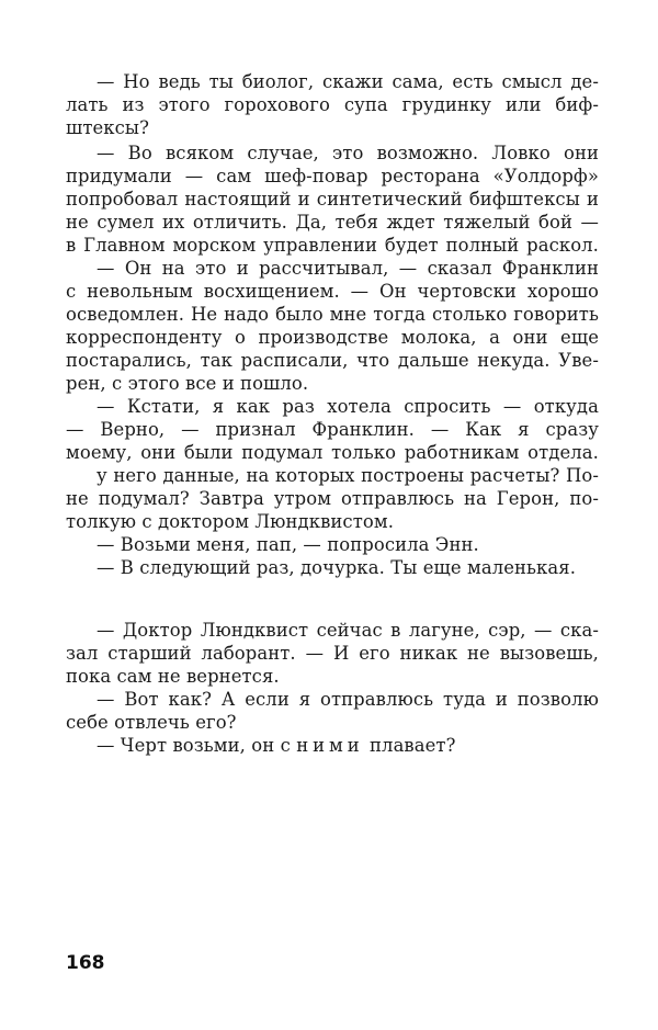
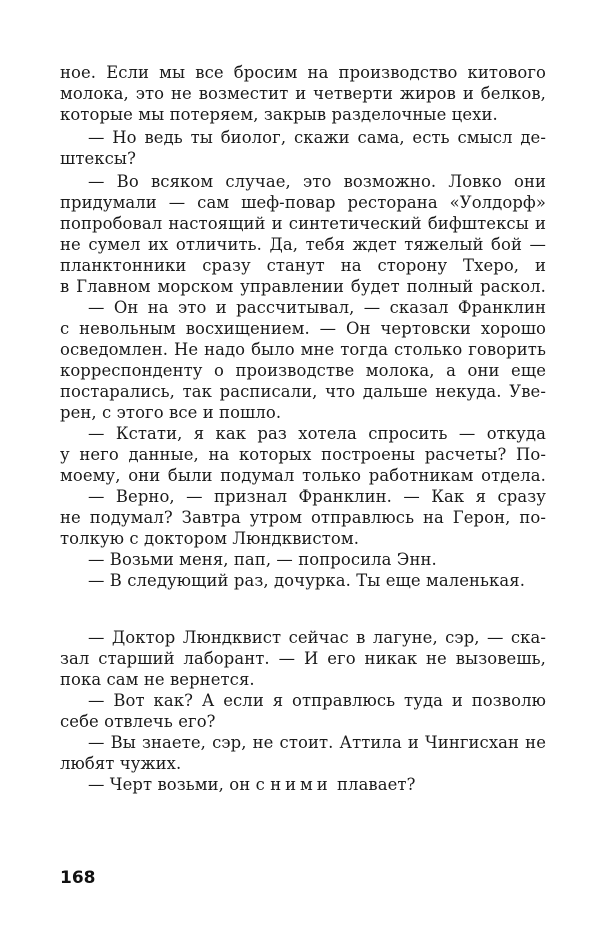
+ ное. Если мы все бросим на производство китового
+ молока, это не возместит и четверти жиров и белков,
+ которые мы потеряем, закрыв разделочные цехи.
  — Но ведь ты биолог, скажи сама, есть смысл де-
- лать из этого горохового супа грудинку или биф-
  штексы?
  — Во всяком случае, это возможно. Ловко они
  придумали — сам шеф-повар ресторана «Уолдорф»
  попробовал настоящий и синтетический бифштексы и
  не сумел их отличить. Да, тебя ждет тяжелый бой —
+ планктонники сразу станут на сторону Тхеро, и
  в Главном морском управлении будет полный раскол.
  — Он на это и рассчитывал, — сказал Франклин
  с невольным восхищением. — Он чертовски хорошо
  осведомлен. Не надо было мне тогда столько говорить
  корреспонденту о производстве молока, а они еще
  постарались, так расписали, что дальше некуда. Уве-
  рен, с этого все и пошло.
  — Кстати, я как раз хотела спросить — откуда
- — Верно, — признал Франклин. — Как я сразу
+ у него данные, на которых построены расчеты? По-
  моему, они были подумал только работникам отдела.
- у него данные, на которых построены расчеты? По-
+ — Верно, — признал Франклин. — Как я сразу
  не подумал? Завтра утром отправлюсь на Герон, по-
  толкую с доктором Люндквистом.
  — Возьми меня, пап, — попросила Энн.
  — В следующий раз, дочурка. Ты еще маленькая.
  — Доктор Люндквист сейчас в лагуне, сэр, — ска-
  зал старший лаборант. — И его никак не вызовешь,
  пока сам не вернется.
  — Вот как? А если я отправлюсь туда и позволю
  себе отвлечь его?
+ — Вы знаете, сэр, не стоит. Аттила и Чингисхан не
+ любят чужих.
  — Черт возьми, он с ними плавает?
  168
